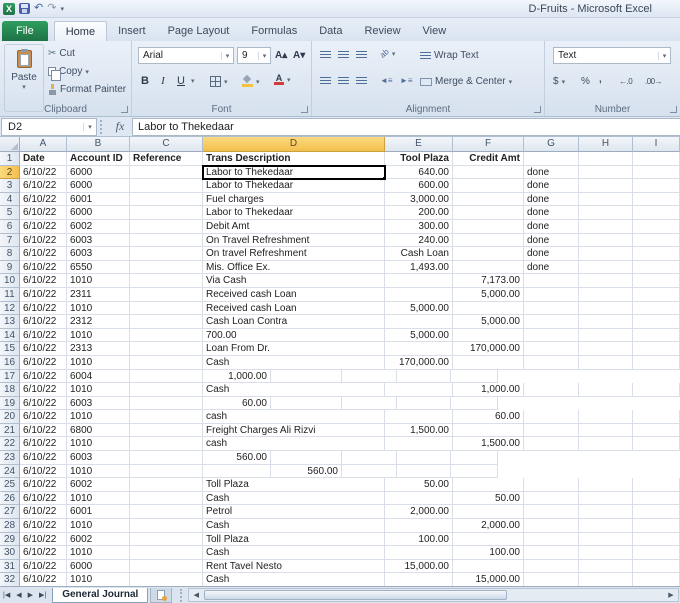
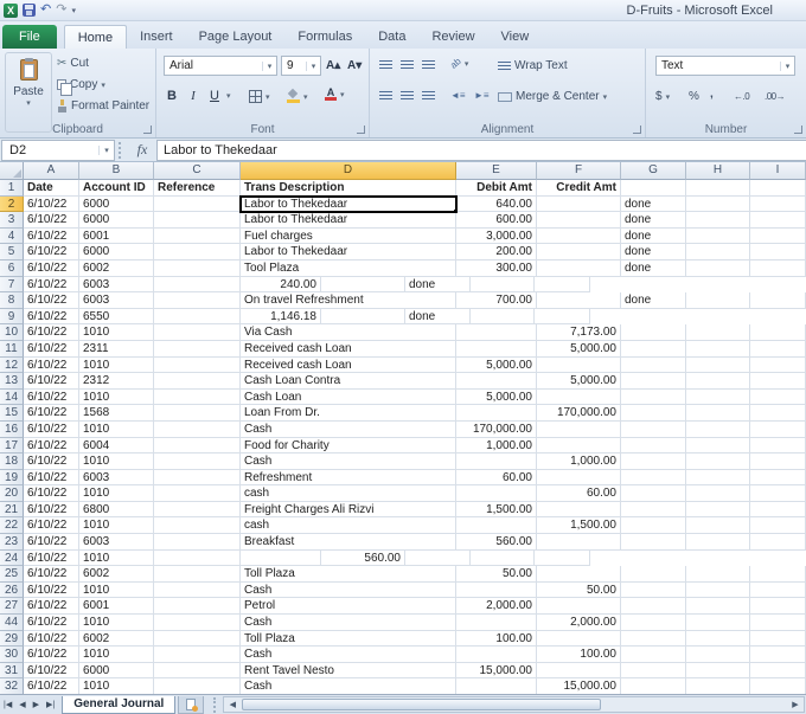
  X
  ↶
  ↷
  D-Fruits - Microsoft Excel
  File
  Home
  Insert
  Page Layout
  Formulas
  Data
  Review
  View
  Paste
  ✂
  Cut
  Copy
  Format Painter
  Clipboard
  Arial
  9
  A▴
  A▾
  B
  I
  U
  A
  Font
  Wrap Text
  ◄≡
  ►≡
  Merge & Center
  Alignment
  Text
  $
  %
  ,
  ←.0
  .00→
  Number
  D2
  fx
  Labor to Thekedaar
  A
  B
  C
  D
  E
  F
  G
  H
  I
  1
  Date
  Account ID
  Reference
  Trans Description
- Tool Plaza
+ Debit Amt
  Credit Amt
  2
  6/10/22
  6000
  Labor to Thekedaar
  640.00
  done
  3
  6/10/22
  6000
  Labor to Thekedaar
  600.00
  done
  4
  6/10/22
  6001
  Fuel charges
  3,000.00
  done
  5
  6/10/22
  6000
  Labor to Thekedaar
  200.00
  done
  6
  6/10/22
  6002
- Debit Amt
+ Tool Plaza
  300.00
  done
  7
  6/10/22
  6003
- On Travel Refreshment
  240.00
  done
  8
  6/10/22
  6003
  On travel Refreshment
- Cash Loan
+ 700.00
  done
  9
  6/10/22
  6550
- Mis. Office Ex.
- 1,493.00
+ 1,146.18
  done
  10
  6/10/22
  1010
  Via Cash
  7,173.00
  11
  6/10/22
  2311
  Received cash Loan
  5,000.00
  12
  6/10/22
  1010
  Received cash Loan
  5,000.00
  13
  6/10/22
  2312
  Cash Loan Contra
  5,000.00
  14
  6/10/22
  1010
- 700.00
+ Cash Loan
  5,000.00
  15
  6/10/22
- 2313
+ 1568
  Loan From Dr.
  170,000.00
  16
  6/10/22
  1010
  Cash
  170,000.00
  17
  6/10/22
  6004
+ Food for Charity
  1,000.00
  18
  6/10/22
  1010
  Cash
  1,000.00
  19
  6/10/22
  6003
+ Refreshment
  60.00
  20
  6/10/22
  1010
  cash
  60.00
  21
  6/10/22
  6800
  Freight Charges Ali Rizvi
  1,500.00
  22
  6/10/22
  1010
  cash
  1,500.00
  23
  6/10/22
  6003
+ Breakfast
  560.00
  24
  6/10/22
  1010
  560.00
  25
  6/10/22
  6002
  Toll Plaza
  50.00
  26
  6/10/22
  1010
  Cash
  50.00
  27
  6/10/22
  6001
  Petrol
  2,000.00
- 28
+ 44
  6/10/22
  1010
  Cash
  2,000.00
  29
  6/10/22
  6002
  Toll Plaza
  100.00
  30
  6/10/22
  1010
  Cash
  100.00
  31
  6/10/22
  6000
  Rent Tavel Nesto
  15,000.00
  32
  6/10/22
  1010
  Cash
  15,000.00
  General Journal
